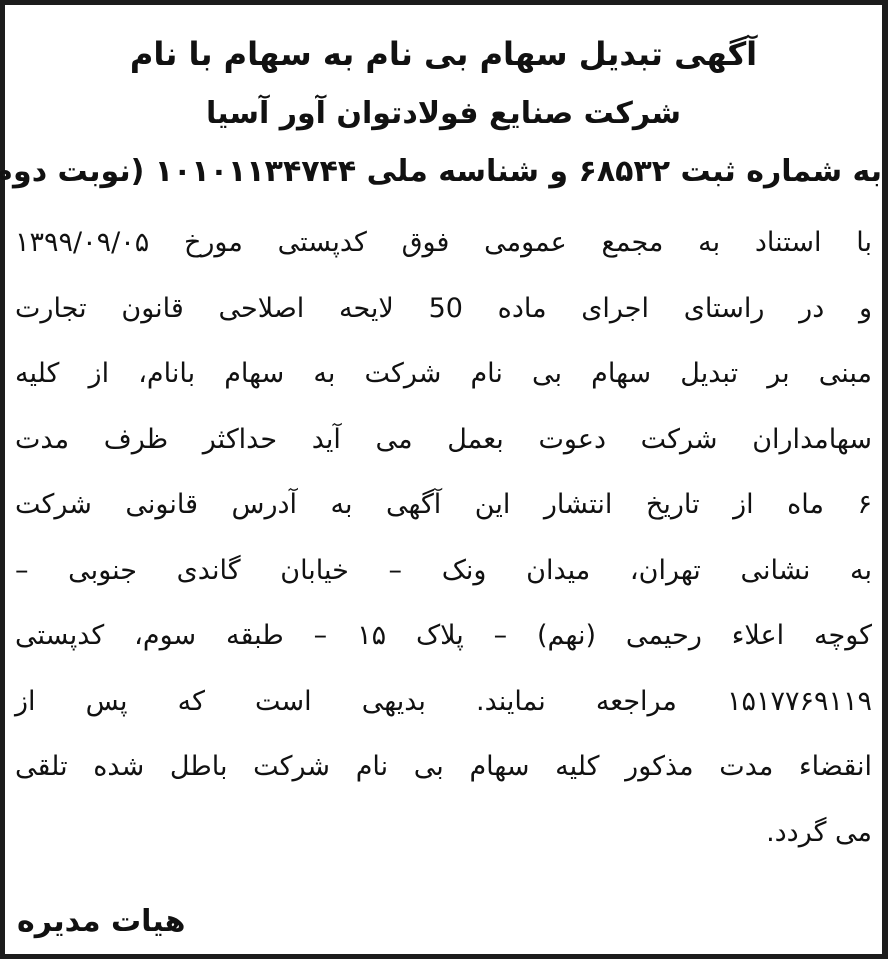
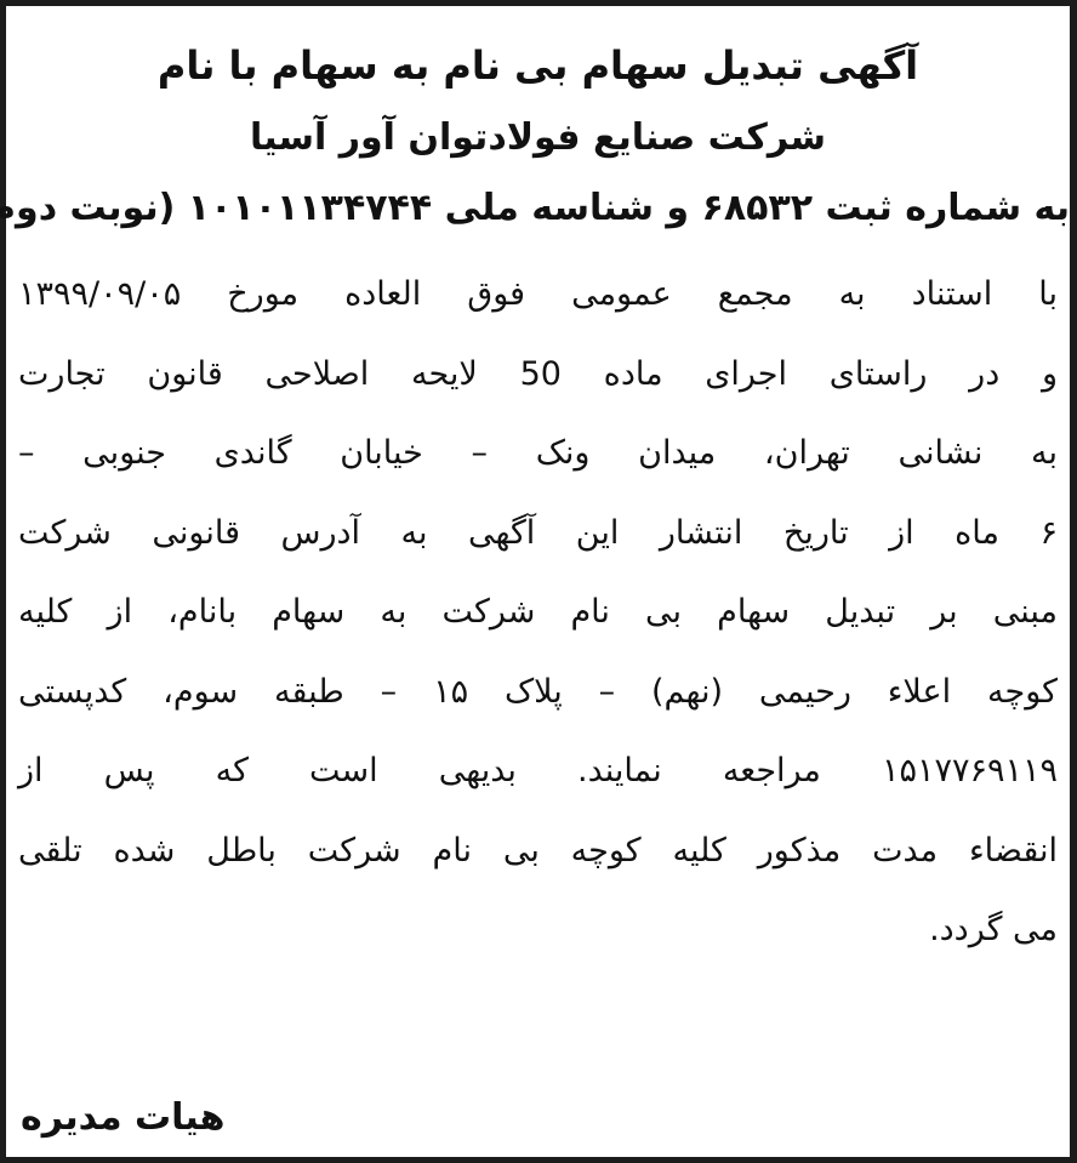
  آگهی تبدیل سهام بی نام به سهام با نام
  شرکت صنایع فولادتوان آور آسیا
  به شماره ثبت ۶۸۵۳۲ و شناسه ملی ۱۰۱۰۱۱۳۴۷۴۴ (نوبت دوم
- با استناد به مجمع عمومی فوق کدپستی مورخ ۱۳۹۹/۰۹/۰۵
+ با استناد به مجمع عمومی فوق العاده مورخ ۱۳۹۹/۰۹/۰۵
  و در راستای اجرای ماده 50 لایحه اصلاحی قانون تجارت
- مبنی بر تبدیل سهام بی نام شرکت به سهام بانام، از کلیه
+ به نشانی تهران، میدان ونک – خیابان گاندی جنوبی –
- سهامداران شرکت دعوت بعمل می آید حداکثر ظرف مدت
  ۶ ماه از تاریخ انتشار این آگهی به آدرس قانونی شرکت
- به نشانی تهران، میدان ونک – خیابان گاندی جنوبی –
+ مبنی بر تبدیل سهام بی نام شرکت به سهام بانام، از کلیه
  کوچه اعلاء رحیمی (نهم) – پلاک ۱۵ – طبقه سوم، کدپستی
  ۱۵۱۷۷۶۹۱۱۹ مراجعه نمایند. بدیهی است که پس از
- انقضاء مدت مذکور کلیه سهام بی نام شرکت باطل شده تلقی
+ انقضاء مدت مذکور کلیه کوچه بی نام شرکت باطل شده تلقی
  می گردد.
  هیات مدیره
